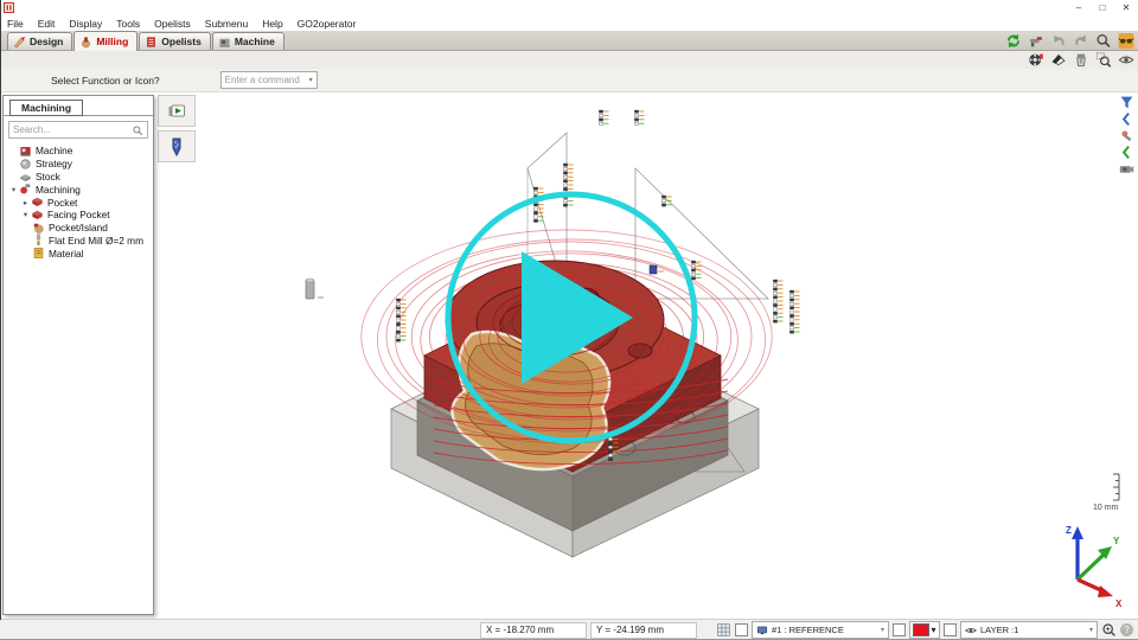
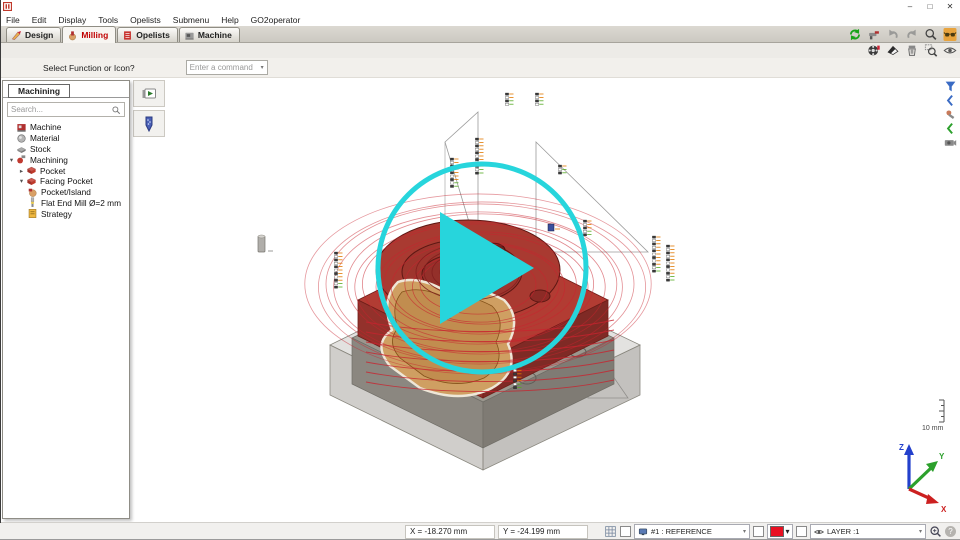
  Z
  Y
  X
  –
  □
  ✕
  File
  Edit
  Display
  Tools
  Opelists
  Submenu
  Help
  GO2operator
  Design
  Milling
  Opelists
  Machine
  Select Function or Icon?
  Enter a command
  Machining
  Search...
  Machine
- Strategy
+ Material
  Stock
  Machining
  Pocket
  Facing Pocket
  Pocket/Island
  Flat End Mill Ø=2 mm
- Material
+ Strategy
  X = -18.270 mm
  Y = -24.199 mm
  #1 : REFERENCE
  ▾
  LAYER :1
  ?
